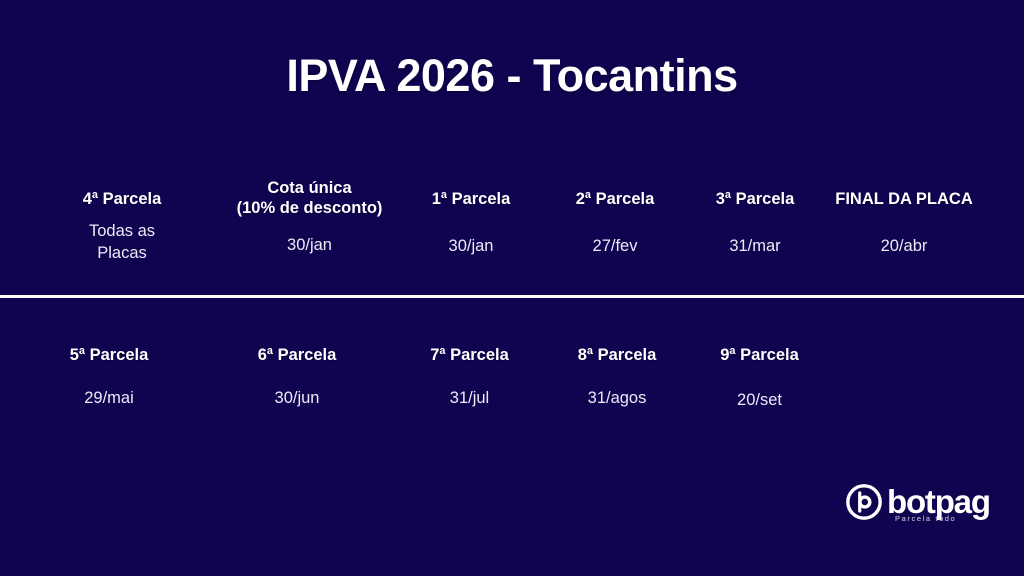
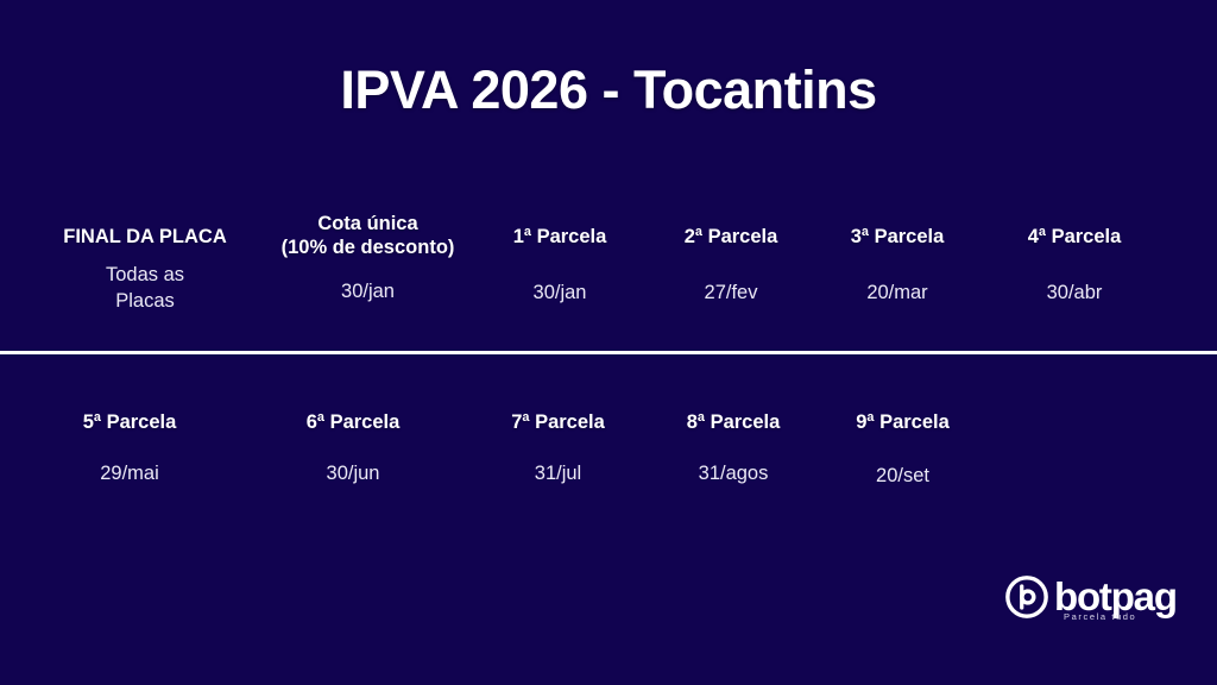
  IPVA 2026 - Tocantins
- 4ª Parcela
+ FINAL DA PLACA
  Todas as
  Placas
  Cota única
  (10% de desconto)
  30/jan
  1ª Parcela
  30/jan
  2ª Parcela
  27/fev
  3ª Parcela
- 31/mar
+ 20/mar
- FINAL DA PLACA
+ 4ª Parcela
- 20/abr
+ 30/abr
  5ª Parcela
  29/mai
  6ª Parcela
  30/jun
  7ª Parcela
  31/jul
  8ª Parcela
  31/agos
  9ª Parcela
  20/set
  botpag
  Parcela tudo
